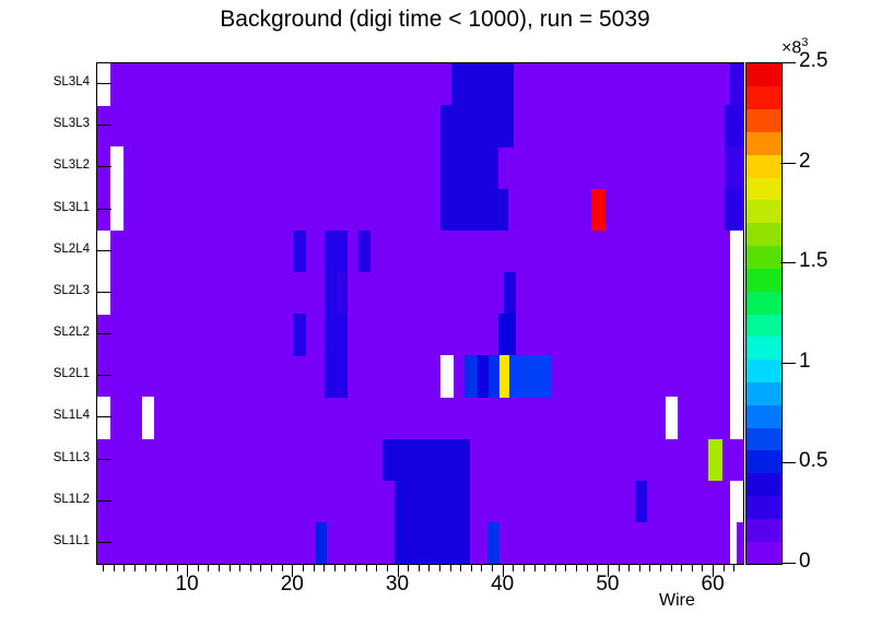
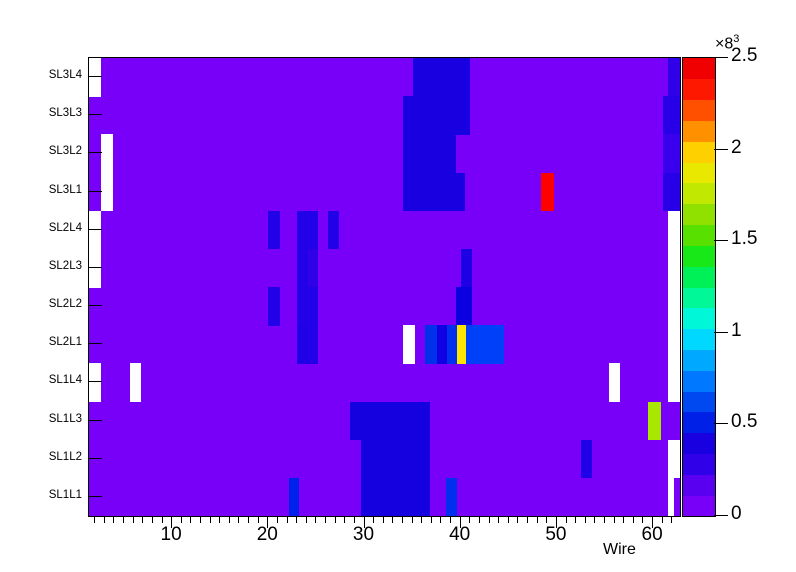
- Background (digi time < 1000), run = 5039
  SL3L4
  SL3L3
  SL3L2
  SL3L1
  SL2L4
  SL2L3
  SL2L2
  SL2L1
  SL1L4
  SL1L3
  SL1L2
  SL1L1
  10
  20
  30
  40
  50
  60
  Wire
  ×83
  0
  0.5
  1
  1.5
  2
  2.5
